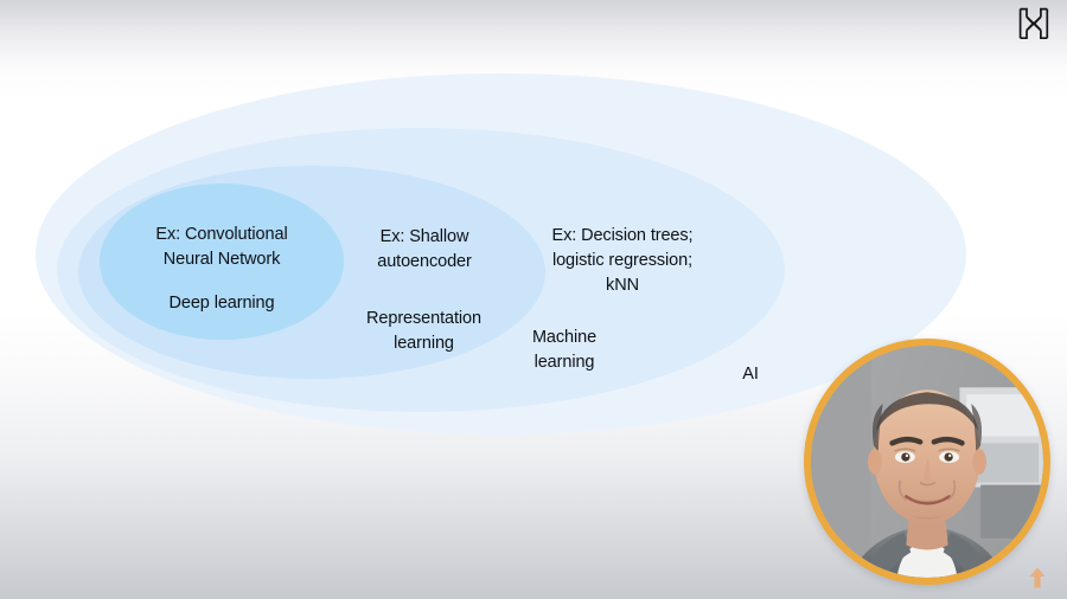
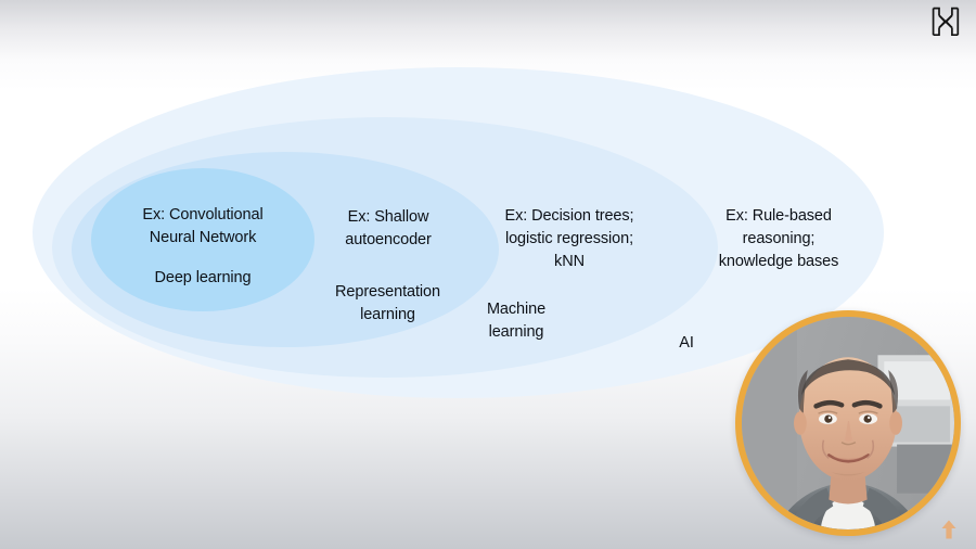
  Ex: Convolutional
  Neural Network
  Deep learning
  Ex: Shallow
  autoencoder
  Representation
  learning
  Ex: Decision trees;
  logistic regression;
  kNN
  Machine
  learning
+ Ex: Rule-based
+ reasoning;
+ knowledge bases
  AI
